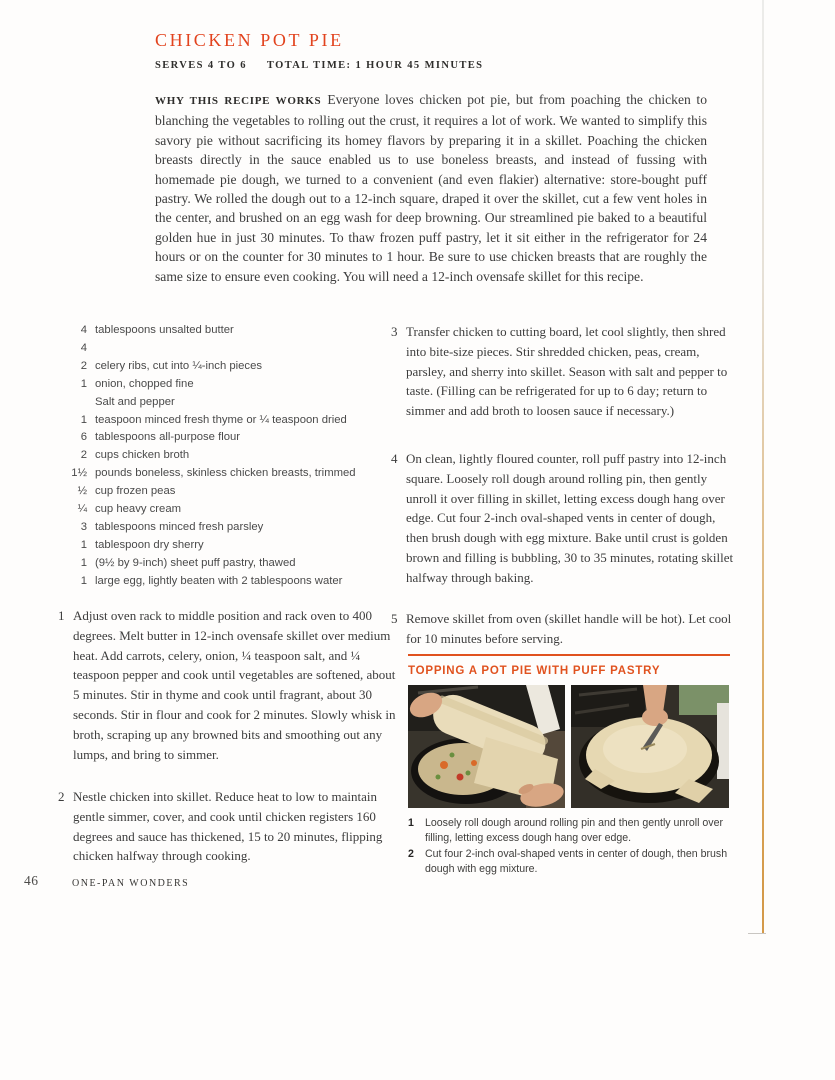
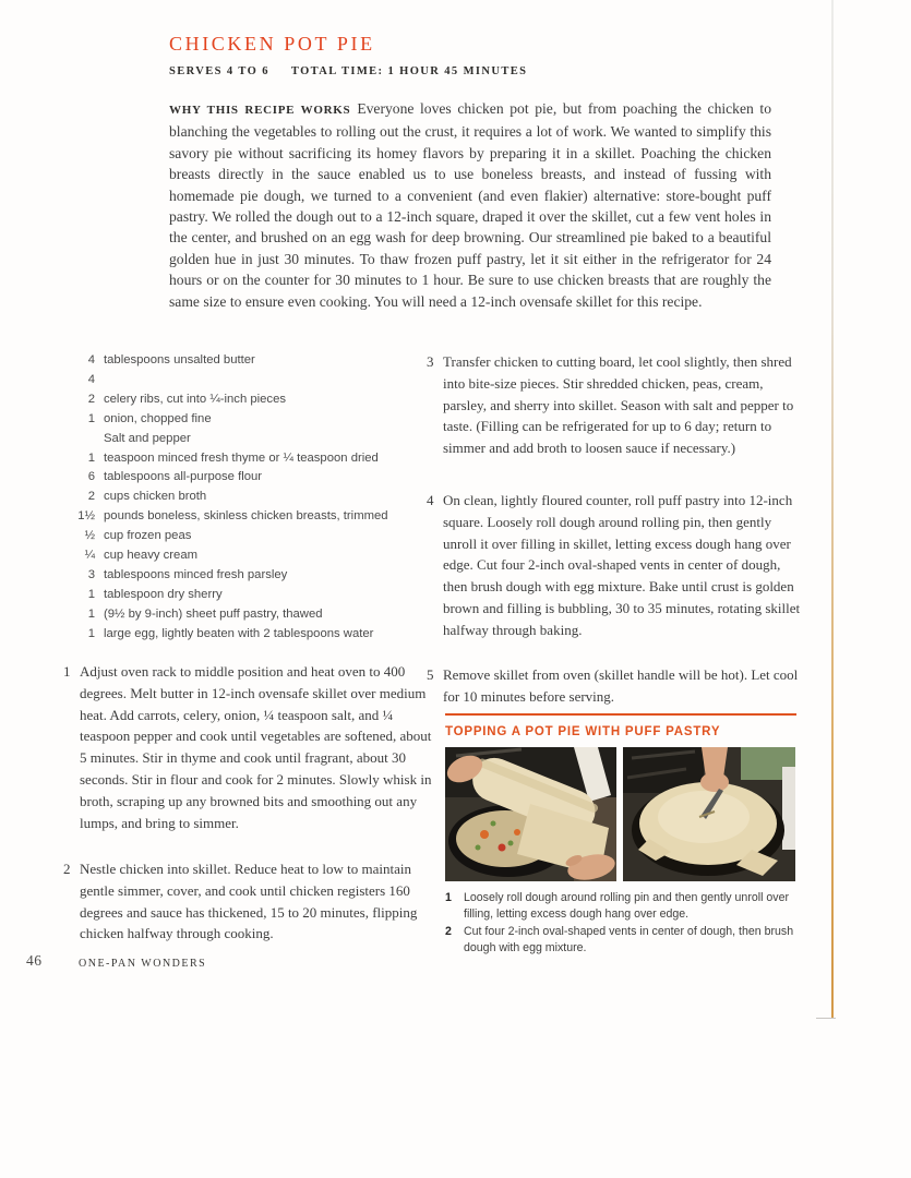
  CHICKEN POT PIE
  SERVES 4 TO 6 TOTAL TIME: 1 HOUR 45 MINUTES
  WHY THIS RECIPE WORKS Everyone loves chicken pot pie, but from poaching the chicken to blanching the vegetables to rolling out the crust, it requires a lot of work. We wanted to simplify this savory pie without sacrificing its homey flavors by preparing it in a skillet. Poaching the chicken breasts directly in the sauce enabled us to use boneless breasts, and instead of fussing with homemade pie dough, we turned to a convenient (and even flakier) alternative: store-bought puff pastry. We rolled the dough out to a 12-inch square, draped it over the skillet, cut a few vent holes in the center, and brushed on an egg wash for deep browning. Our streamlined pie baked to a beautiful golden hue in just 30 minutes. To thaw frozen puff pastry, let it sit either in the refrigerator for 24 hours or on the counter for 30 minutes to 1 hour. Be sure to use chicken breasts that are roughly the same size to ensure even cooking. You will need a 12-inch ovensafe skillet for this recipe.
  4
  tablespoons unsalted butter
  4
  2
  celery ribs, cut into ¼-inch pieces
  1
  onion, chopped fine
  Salt and pepper
  1
  teaspoon minced fresh thyme or ¼ teaspoon dried
  6
  tablespoons all-purpose flour
  2
  cups chicken broth
  1½
  pounds boneless, skinless chicken breasts, trimmed
  ½
  cup frozen peas
  ¼
  cup heavy cream
  3
  tablespoons minced fresh parsley
  1
  tablespoon dry sherry
  1
  (9½ by 9-inch) sheet puff pastry, thawed
  1
  large egg, lightly beaten with 2 tablespoons water
  1
- Adjust oven rack to middle position and rack oven to 400 degrees. Melt butter in 12-inch ovensafe skillet over medium heat. Add carrots, celery, onion, ¼ teaspoon salt, and ¼ teaspoon pepper and cook until vegetables are softened, about 5 minutes. Stir in thyme and cook until fragrant, about 30 seconds. Stir in flour and cook for 2 minutes. Slowly whisk in broth, scraping up any browned bits and smoothing out any lumps, and bring to simmer.
+ Adjust oven rack to middle position and heat oven to 400 degrees. Melt butter in 12-inch ovensafe skillet over medium heat. Add carrots, celery, onion, ¼ teaspoon salt, and ¼ teaspoon pepper and cook until vegetables are softened, about 5 minutes. Stir in thyme and cook until fragrant, about 30 seconds. Stir in flour and cook for 2 minutes. Slowly whisk in broth, scraping up any browned bits and smoothing out any lumps, and bring to simmer.
  2
  Nestle chicken into skillet. Reduce heat to low to maintain gentle simmer, cover, and cook until chicken registers 160 degrees and sauce has thickened, 15 to 20 minutes, flipping chicken halfway through cooking.
  3
  Transfer chicken to cutting board, let cool slightly, then shred into bite-size pieces. Stir shredded chicken, peas, cream, parsley, and sherry into skillet. Season with salt and pepper to taste. (Filling can be refrigerated for up to 6 day; return to simmer and add broth to loosen sauce if necessary.)
  4
  On clean, lightly floured counter, roll puff pastry into 12-inch square. Loosely roll dough around rolling pin, then gently unroll it over filling in skillet, letting excess dough hang over edge. Cut four 2-inch oval-shaped vents in center of dough, then brush dough with egg mixture. Bake until crust is golden brown and filling is bubbling, 30 to 35 minutes, rotating skillet halfway through baking.
  5
  Remove skillet from oven (skillet handle will be hot). Let cool for 10 minutes before serving.
  TOPPING A POT PIE WITH PUFF PASTRY
  1
  Loosely roll dough around rolling pin and then gently unroll over filling, letting excess dough hang over edge.
  2
  Cut four 2-inch oval-shaped vents in center of dough, then brush dough with egg mixture.
  46
  ONE-PAN WONDERS
